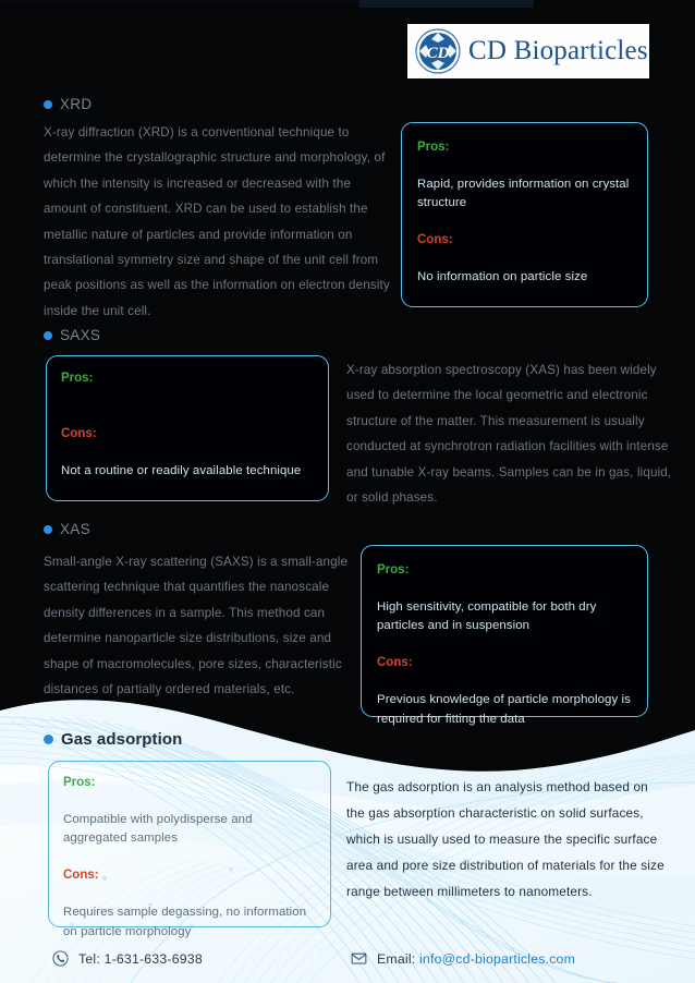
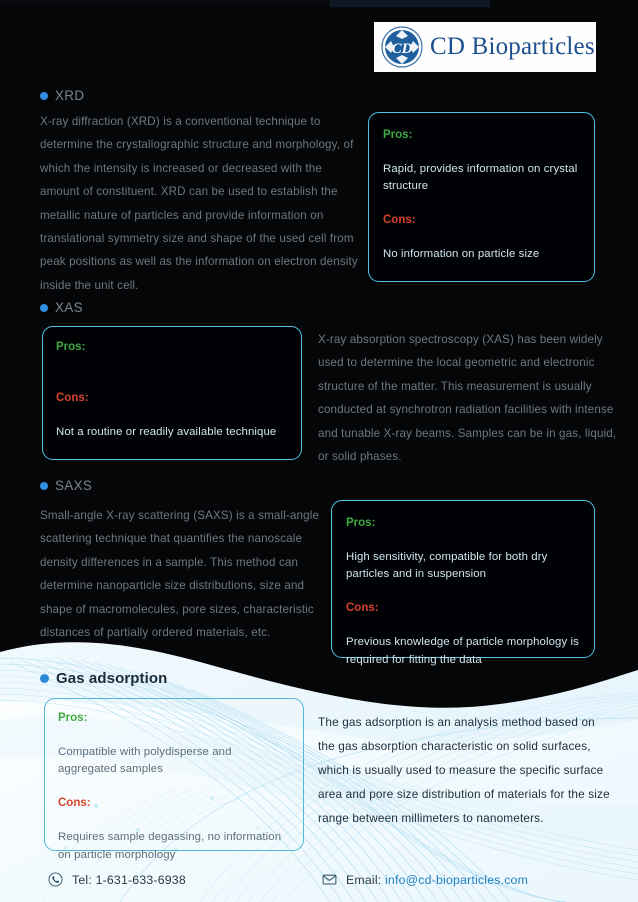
  CD
  CD Bioparticles
  XRD
- X-ray diffraction (XRD) is a conventional technique to determine the crystallographic structure and morphology, of which the intensity is increased or decreased with the amount of constituent. XRD can be used to establish the metallic nature of particles and provide information on translational symmetry size and shape of the unit cell from peak positions as well as the information on electron density inside the unit cell.
+ X-ray diffraction (XRD) is a conventional technique to determine the crystallographic structure and morphology, of which the intensity is increased or decreased with the amount of constituent. XRD can be used to establish the metallic nature of particles and provide information on translational symmetry size and shape of the used cell from peak positions as well as the information on electron density inside the unit cell.
  Pros:
  Rapid, provides information on crystal structure
  Cons:
  No information on particle size
- SAXS
+ XAS
  Pros:
  Cons:
  Not a routine or readily available technique
  X-ray absorption spectroscopy (XAS) has been widely used to determine the local geometric and electronic structure of the matter. This measurement is usually conducted at synchrotron radiation facilities with intense and tunable X-ray beams. Samples can be in gas, liquid, or solid phases.
- XAS
+ SAXS
  Small-angle X-ray scattering (SAXS) is a small-angle scattering technique that quantifies the nanoscale density differences in a sample. This method can determine nanoparticle size distributions, size and shape of macromolecules, pore sizes, characteristic distances of partially ordered materials, etc.
  Pros:
  High sensitivity, compatible for both dry particles and in suspension
  Cons:
  Previous knowledge of particle morphology is required for fitting the data
  Gas adsorption
  Pros:
  Compatible with polydisperse and aggregated samples
  Cons:
  Requires sample degassing, no information on particle morphology
  The gas adsorption is an analysis method based on the gas absorption characteristic on solid surfaces, which is usually used to measure the specific surface area and pore size distribution of materials for the size range between millimeters to nanometers.
  Tel: 1-631-633-6938
  Email: info@cd-bioparticles.com
